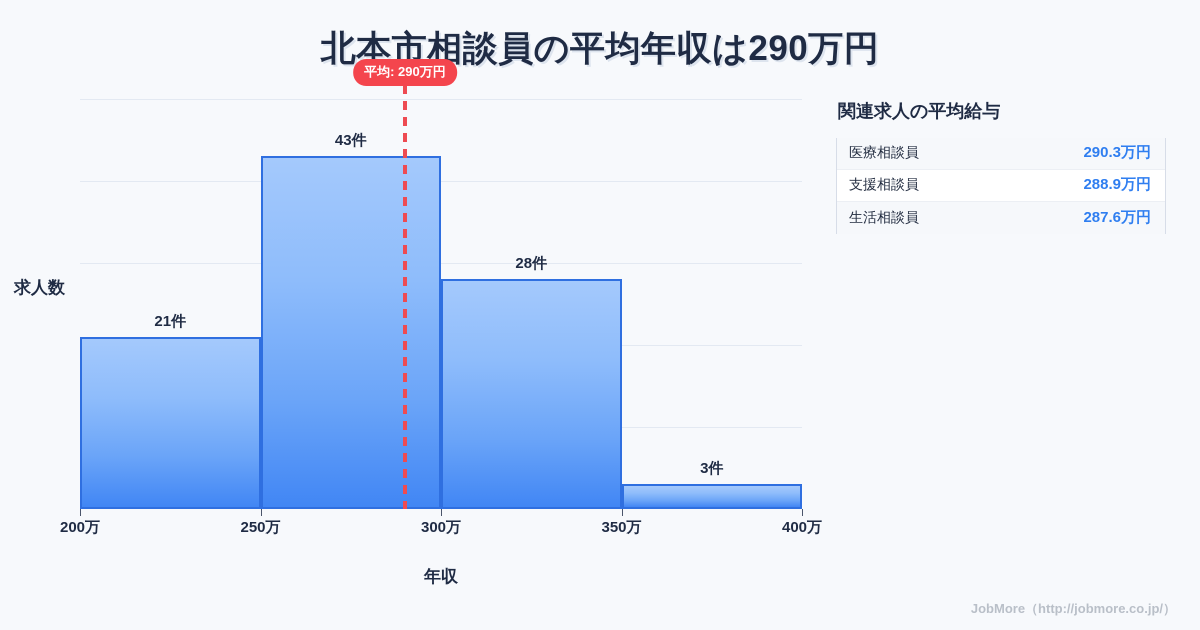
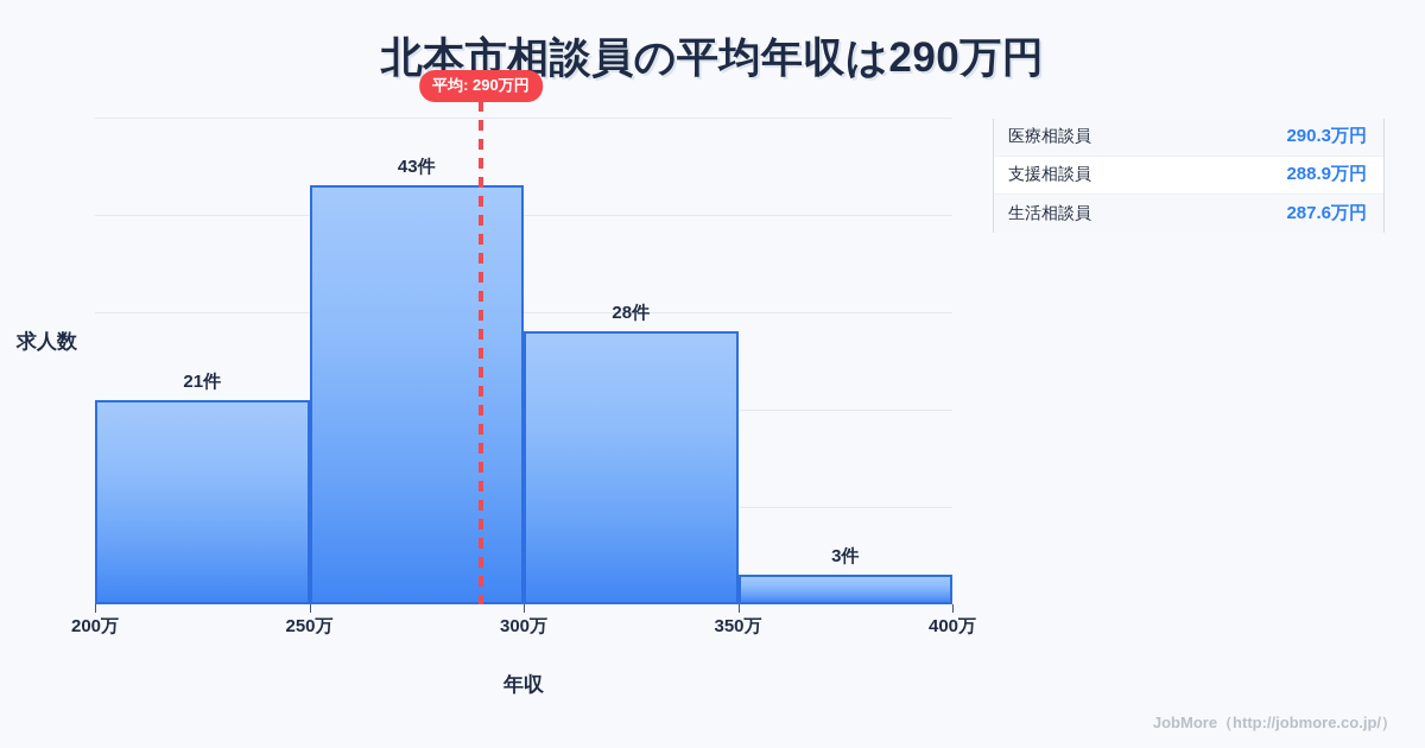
  北本市相談員の平均年収は290万円
  求人数
  21件
  43件
  28件
  3件
  200万
  250万
  300万
  350万
  400万
  平均: 290万円
  年収
- 関連求人の平均給与
  医療相談員
  290.3万円
  支援相談員
  288.9万円
  生活相談員
  287.6万円
  JobMore（http://jobmore.co.jp/）
